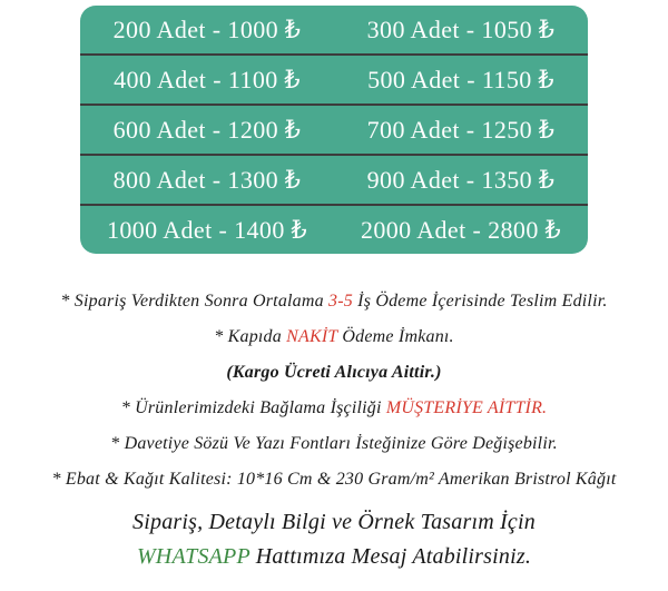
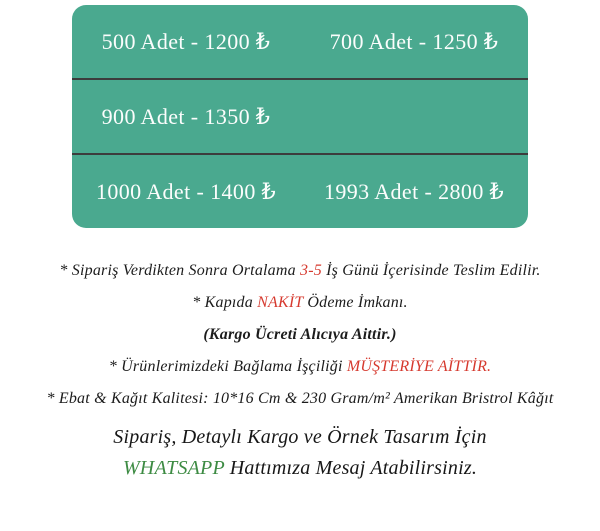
- 200 Adet - 1000 ₺
- 300 Adet - 1050 ₺
- 400 Adet - 1100 ₺
- 500 Adet - 1150 ₺
- 600 Adet - 1200 ₺
+ 500 Adet - 1200 ₺
  700 Adet - 1250 ₺
- 800 Adet - 1300 ₺
  900 Adet - 1350 ₺
  1000 Adet - 1400 ₺
- 2000 Adet - 2800 ₺
+ 1993 Adet - 2800 ₺
- * Sipariş Verdikten Sonra Ortalama 3-5 İş Ödeme İçerisinde Teslim Edilir.
+ * Sipariş Verdikten Sonra Ortalama 3-5 İş Günü İçerisinde Teslim Edilir.
  * Kapıda NAKİT Ödeme İmkanı.
  (Kargo Ücreti Alıcıya Aittir.)
  * Ürünlerimizdeki Bağlama İşçiliği MÜŞTERİYE AİTTİR.
- * Davetiye Sözü Ve Yazı Fontları İsteğinize Göre Değişebilir.
  * Ebat & Kağıt Kalitesi: 10*16 Cm & 230 Gram/m² Amerikan Bristrol Kâğıt
- Sipariş, Detaylı Bilgi ve Örnek Tasarım İçin
+ Sipariş, Detaylı Kargo ve Örnek Tasarım İçin
  WHATSAPP Hattımıza Mesaj Atabilirsiniz.
